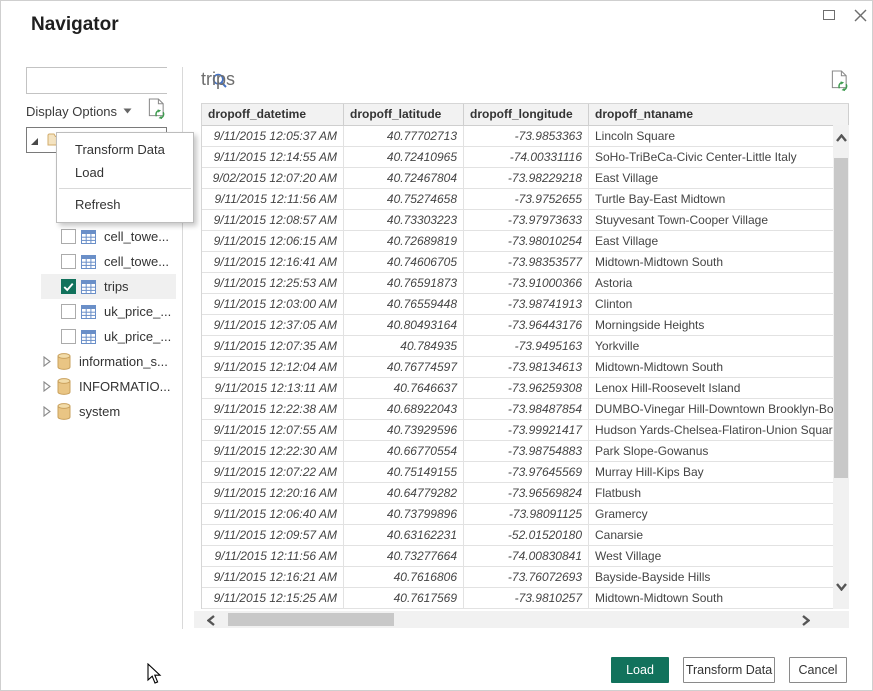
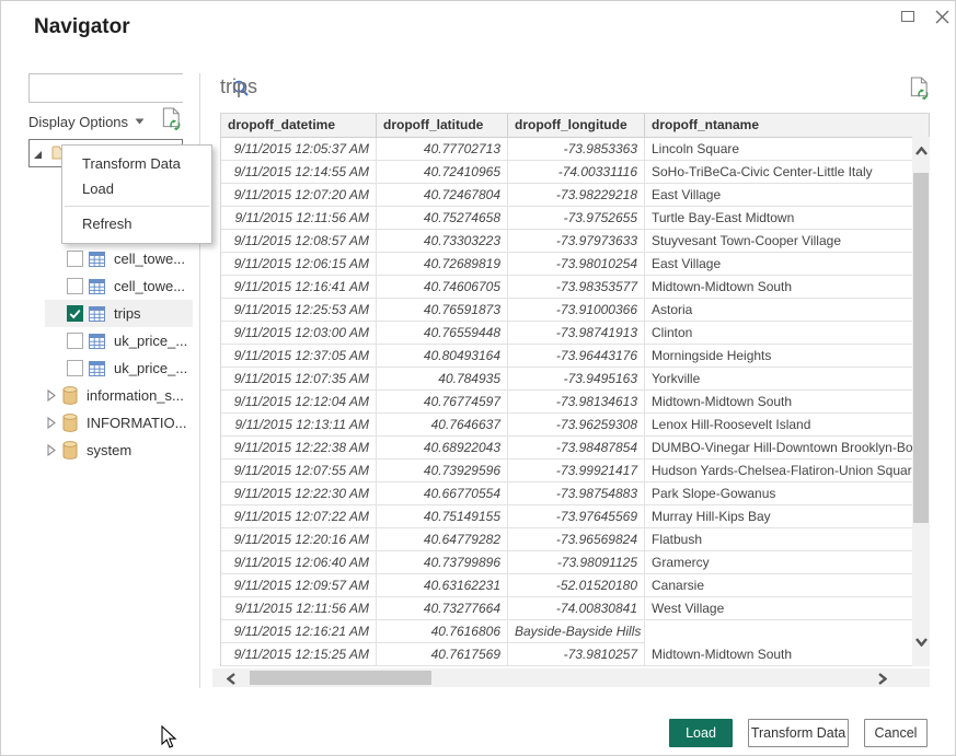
  Navigator
  Display Options
  cell_towe...
  cell_towe...
  trips
  uk_price_...
  uk_price_...
  information_s...
  INFORMATIO...
  system
  Transform Data
  Load
  Refresh
  trips
  dropoff_datetime
  dropoff_latitude
  dropoff_longitude
  dropoff_ntaname
  9/11/2015 12:05:37 AM
  40.77702713
  -73.9853363
  Lincoln Square
  9/11/2015 12:14:55 AM
  40.72410965
  -74.00331116
  SoHo-TriBeCa-Civic Center-Little Italy
- 9/02/2015 12:07:20 AM
+ 9/11/2015 12:07:20 AM
  40.72467804
  -73.98229218
  East Village
  9/11/2015 12:11:56 AM
  40.75274658
  -73.9752655
  Turtle Bay-East Midtown
  9/11/2015 12:08:57 AM
  40.73303223
  -73.97973633
  Stuyvesant Town-Cooper Village
  9/11/2015 12:06:15 AM
  40.72689819
  -73.98010254
  East Village
  9/11/2015 12:16:41 AM
  40.74606705
  -73.98353577
  Midtown-Midtown South
  9/11/2015 12:25:53 AM
  40.76591873
  -73.91000366
  Astoria
  9/11/2015 12:03:00 AM
  40.76559448
  -73.98741913
  Clinton
  9/11/2015 12:37:05 AM
  40.80493164
  -73.96443176
  Morningside Heights
  9/11/2015 12:07:35 AM
  40.784935
  -73.9495163
  Yorkville
  9/11/2015 12:12:04 AM
  40.76774597
  -73.98134613
  Midtown-Midtown South
  9/11/2015 12:13:11 AM
  40.7646637
  -73.96259308
  Lenox Hill-Roosevelt Island
  9/11/2015 12:22:38 AM
  40.68922043
  -73.98487854
  DUMBO-Vinegar Hill-Downtown Brooklyn-Bo
  9/11/2015 12:07:55 AM
  40.73929596
  -73.99921417
  Hudson Yards-Chelsea-Flatiron-Union Squar
  9/11/2015 12:22:30 AM
  40.66770554
  -73.98754883
  Park Slope-Gowanus
  9/11/2015 12:07:22 AM
  40.75149155
  -73.97645569
  Murray Hill-Kips Bay
  9/11/2015 12:20:16 AM
  40.64779282
  -73.96569824
  Flatbush
  9/11/2015 12:06:40 AM
  40.73799896
  -73.98091125
  Gramercy
  9/11/2015 12:09:57 AM
  40.63162231
  -52.01520180
  Canarsie
  9/11/2015 12:11:56 AM
  40.73277664
  -74.00830841
  West Village
  9/11/2015 12:16:21 AM
  40.7616806
- -73.76072693
  Bayside-Bayside Hills
  9/11/2015 12:15:25 AM
  40.7617569
  -73.9810257
  Midtown-Midtown South
  Load
  Transform Data
  Cancel
